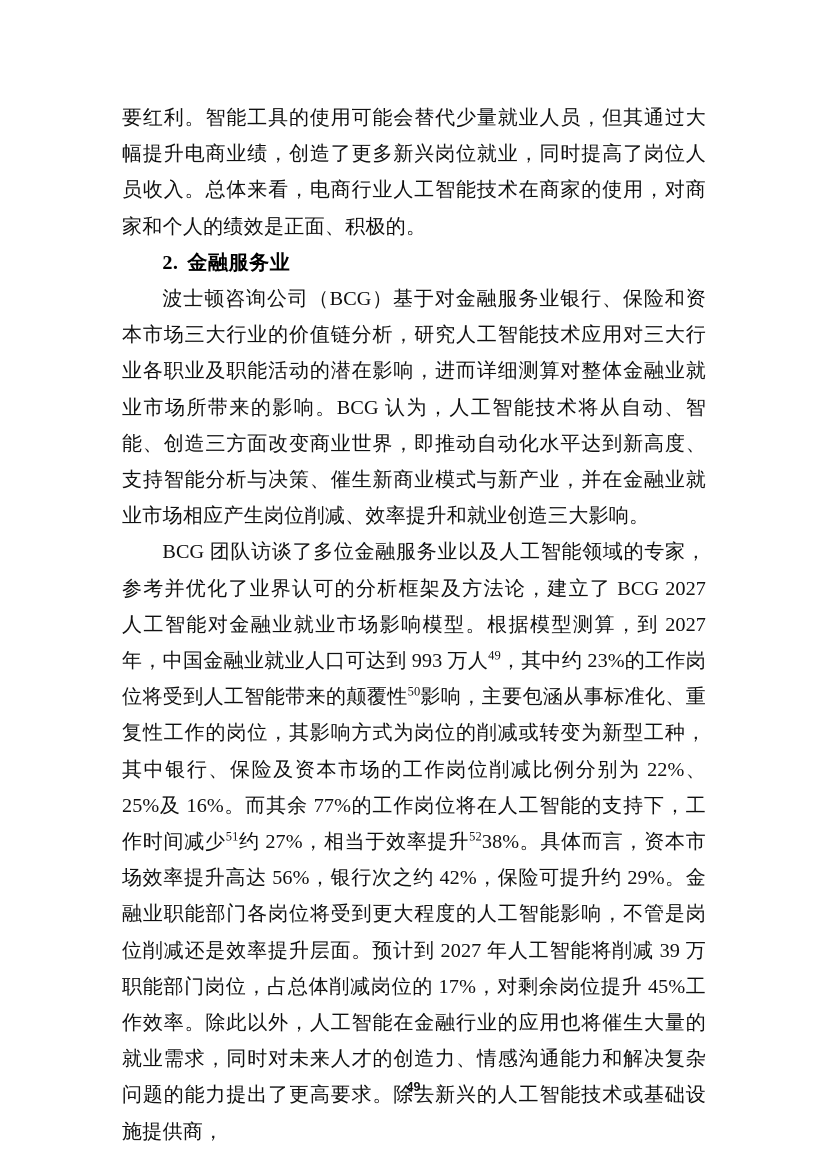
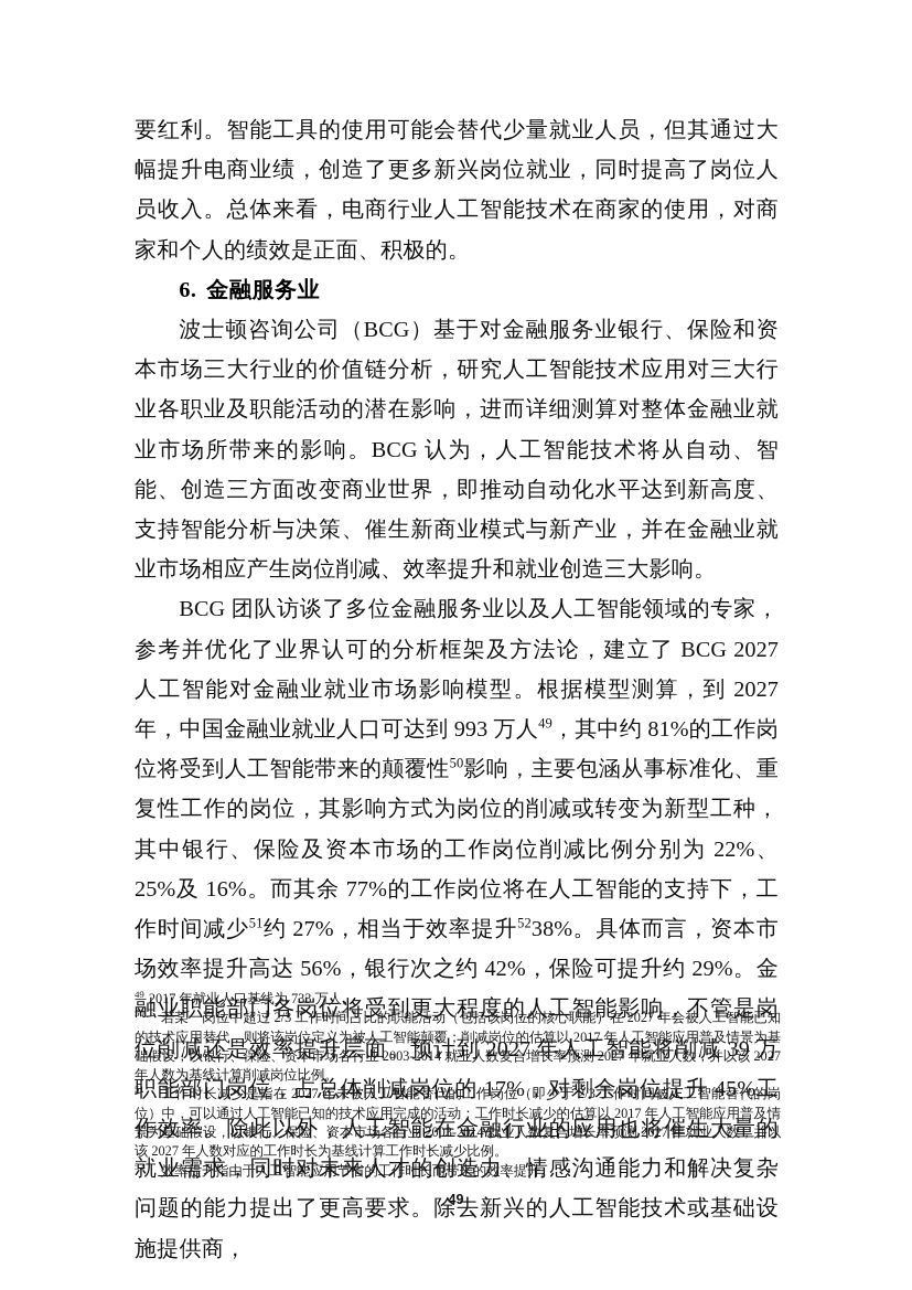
  要红利。智能工具的使用可能会替代少量就业人员，但其通过大幅提升电商业绩，创造了更多新兴岗位就业，同时提高了岗位人员收入。总体来看，电商行业人工智能技术在商家的使用，对商家和个人的绩效是正面、积极的。
- 2. 金融服务业
+ 6. 金融服务业
  波士顿咨询公司（BCG）基于对金融服务业银行、保险和资本市场三大行业的价值链分析，研究人工智能技术应用对三大行业各职业及职能活动的潜在影响，进而详细测算对整体金融业就业市场所带来的影响。BCG 认为，人工智能技术将从自动、智能、创造三方面改变商业世界，即推动自动化水平达到新高度、支持智能分析与决策、催生新商业模式与新产业，并在金融业就业市场相应产生岗位削减、效率提升和就业创造三大影响。
- BCG 团队访谈了多位金融服务业以及人工智能领域的专家，参考并优化了业界认可的分析框架及方法论，建立了 BCG 2027 人工智能对金融业就业市场影响模型。根据模型测算，到 2027 年，中国金融业就业人口可达到 993 万人49，其中约 23%的工作岗位将受到人工智能带来的颠覆性50影响，主要包涵从事标准化、重复性工作的岗位，其影响方式为岗位的削减或转变为新型工种，其中银行、保险及资本市场的工作岗位削减比例分别为 22%、25%及 16%。而其余 77%的工作岗位将在人工智能的支持下，工作时间减少51约 27%，相当于效率提升5238%。具体而言，资本市场效率提升高达 56%，银行次之约 42%，保险可提升约 29%。金融业职能部门各岗位将受到更大程度的人工智能影响，不管是岗位削减还是效率提升层面。预计到 2027 年人工智能将削减 39 万职能部门岗位，占总体削减岗位的 17%，对剩余岗位提升 45%工作效率。除此以外，人工智能在金融行业的应用也将催生大量的就业需求，同时对未来人才的创造力、情感沟通能力和解决复杂问题的能力提出了更高要求。除去新兴的人工智能技术或基础设施提供商，
+ BCG 团队访谈了多位金融服务业以及人工智能领域的专家，参考并优化了业界认可的分析框架及方法论，建立了 BCG 2027 人工智能对金融业就业市场影响模型。根据模型测算，到 2027 年，中国金融业就业人口可达到 993 万人49，其中约 81%的工作岗位将受到人工智能带来的颠覆性50影响，主要包涵从事标准化、重复性工作的岗位，其影响方式为岗位的削减或转变为新型工种，其中银行、保险及资本市场的工作岗位削减比例分别为 22%、25%及 16%。而其余 77%的工作岗位将在人工智能的支持下，工作时间减少51约 27%，相当于效率提升5238%。具体而言，资本市场效率提升高达 56%，银行次之约 42%，保险可提升约 29%。金融业职能部门各岗位将受到更大程度的人工智能影响，不管是岗位削减还是效率提升层面。预计到 2027 年人工智能将削减 39 万职能部门岗位，占总体削减岗位的 17%，对剩余岗位提升 45%工作效率。除此以外，人工智能在金融行业的应用也将催生大量的就业需求，同时对未来人才的创造力、情感沟通能力和解决复杂问题的能力提出了更高要求。除去新兴的人工智能技术或基础设施提供商，
+ 49 2017 年就业人口基线为 733 万人。
+ 50 若某一岗位中超过 2/3 工作时间占比的职能活动（包括该岗位的核心职能）在 2027 年会被人工智能已知的技术应用替代，则将该岗位定义为被人工智能颠覆；削减岗位的估算以 2017 年人工智能应用普及情景为基础假设，以银行、保险、资本市场各行业 2003-2014 就业人数复合增长率预测 2027 年就业人数，并以该 2027 年人数为基线计算削减岗位比例。
+ 51 工作时长减少是指在 2027 年未被人工智能替代的工作岗位（即少于 2/3 工作时间被人工智能替代的岗位）中，可以通过人工智能已知的技术应用完成的活动；工作时长减少的估算以 2017 年人工智能应用普及情景为基础假设，以银行、保险、资本市场各行业 2003-2014 就业人数复合增长率预测 2027 年就业人数，并以该 2027 年人数对应的工作时长为基线计算工作时长减少比例。
+ 52 效率提升指由于人工智能应用节省的工作时长而带来的效率提升。
  49
